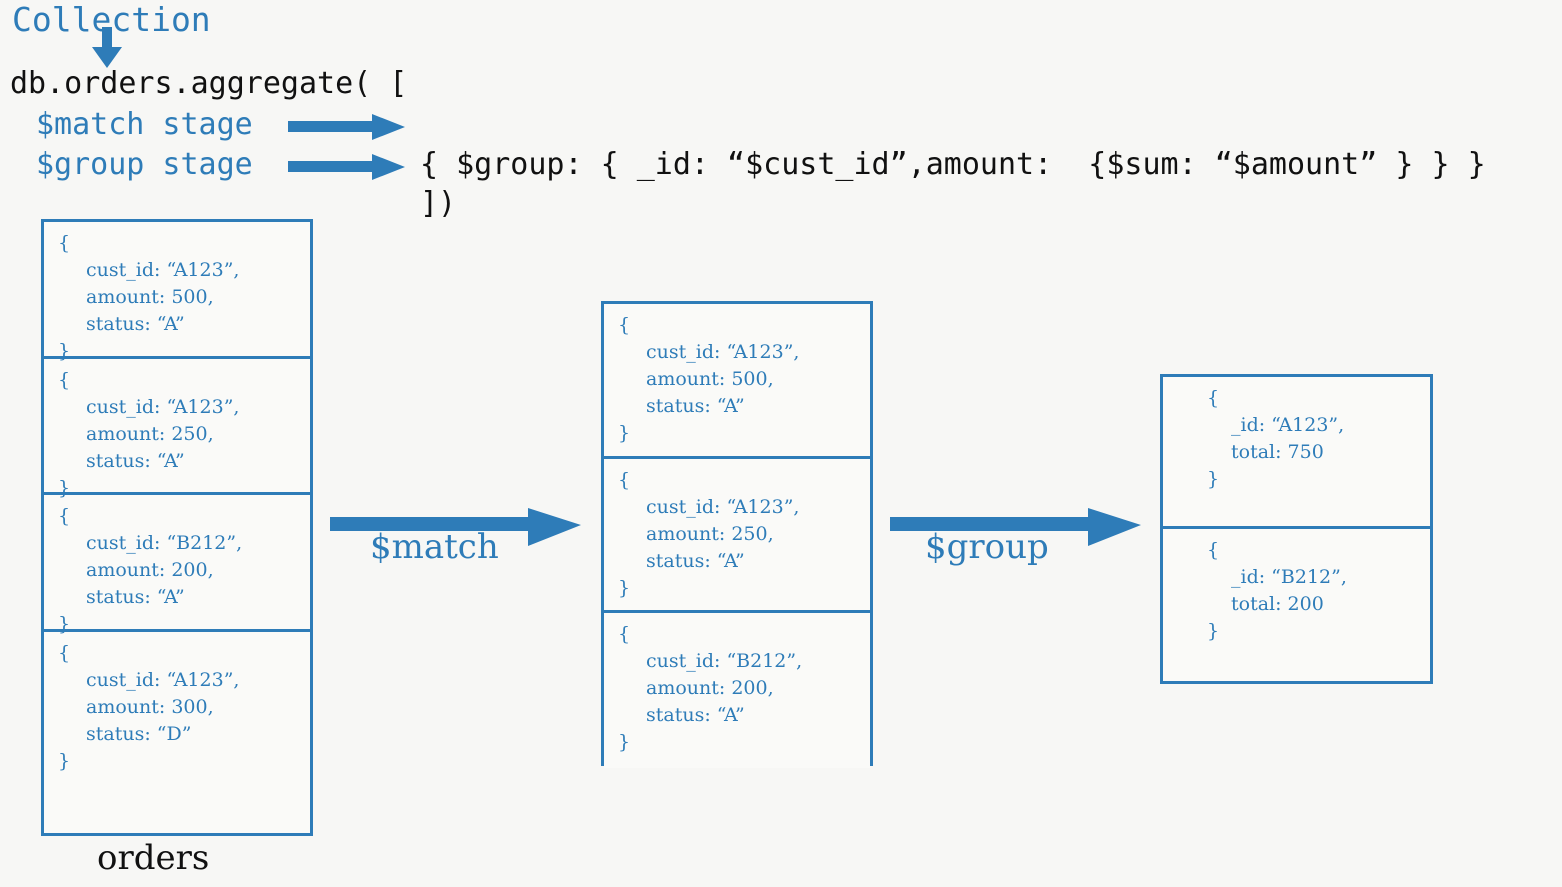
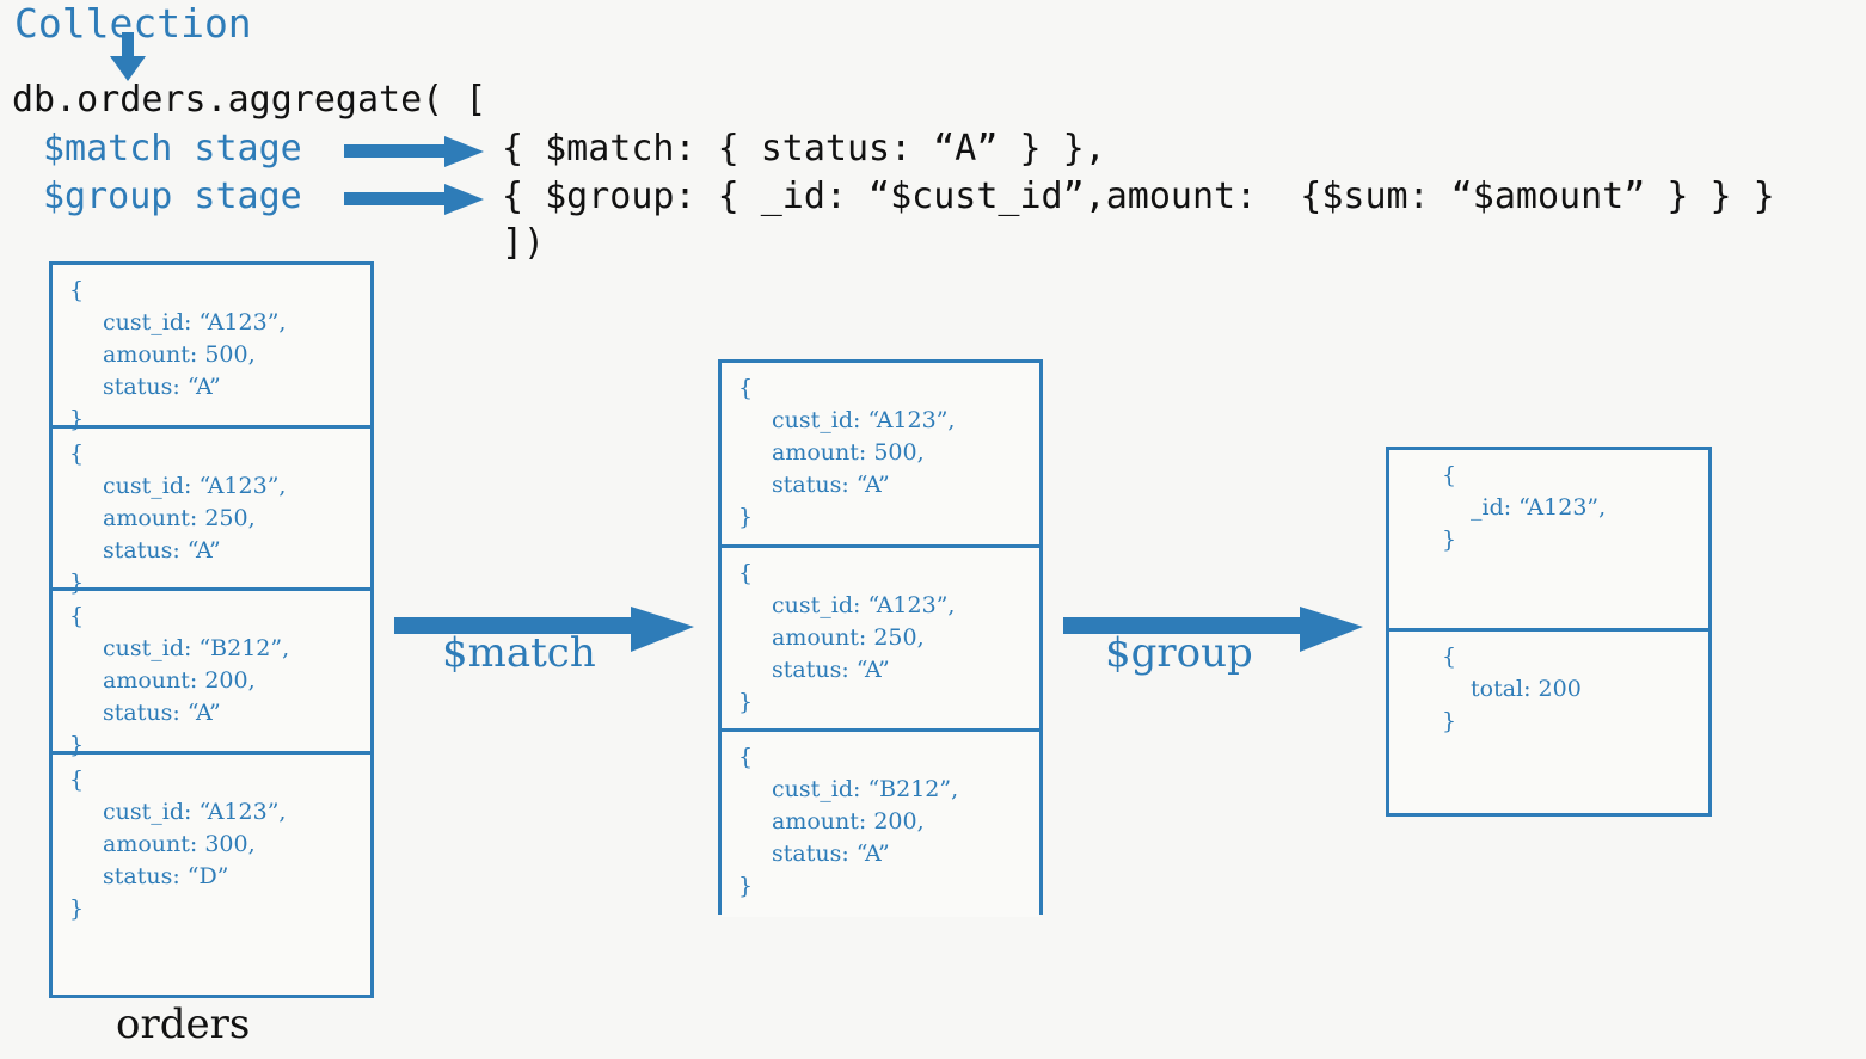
  Collection
  db.orders.aggregate( [
  $match stage
+ { $match: { status: “A” } },
  $group stage
  { $group: { _id: “$cust_id”,amount: {$sum: “$amount” } } }
  ])
  {
  cust_id: “A123”,
  amount: 500,
  status: “A”
  }
  {
  cust_id: “A123”,
  amount: 250,
  status: “A”
  }
  {
  cust_id: “B212”,
  amount: 200,
  status: “A”
  }
  {
  cust_id: “A123”,
  amount: 300,
  status: “D”
  }
  {
  cust_id: “A123”,
  amount: 500,
  status: “A”
  }
  {
  cust_id: “A123”,
  amount: 250,
  status: “A”
  }
  {
  cust_id: “B212”,
  amount: 200,
  status: “A”
  }
  {
  _id: “A123”,
- total: 750
  }
  {
- _id: “B212”,
  total: 200
  }
  $match
  $group
  orders
